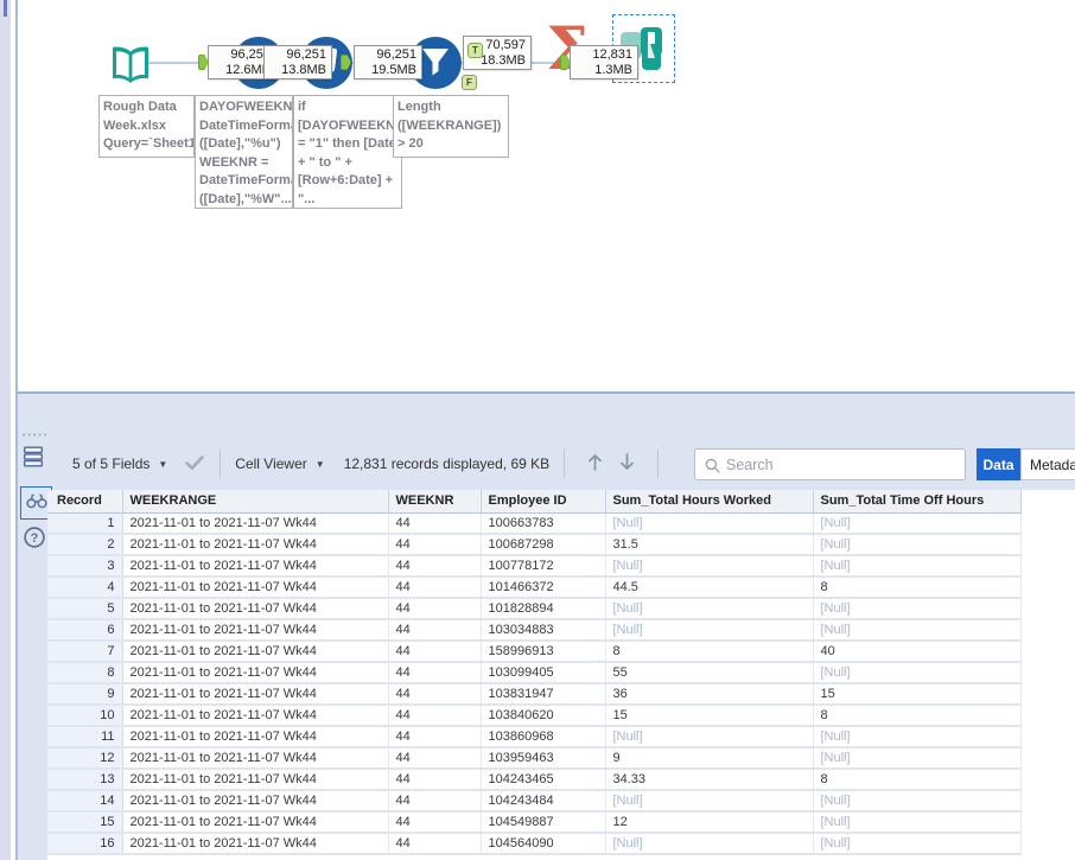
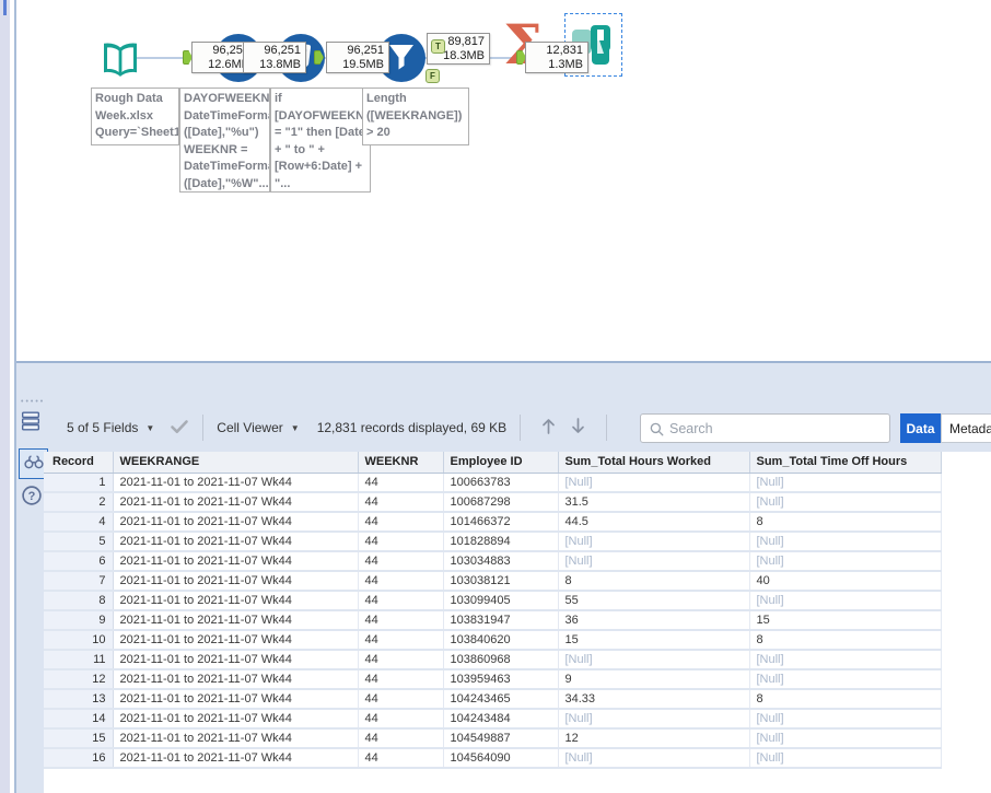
  96,25
  12.6M
  96,251
  13.8MB
  96,251
  19.5MB
  T
  F
- 70,597
+ 89,817
  18.3MB
  Σ
  12,831
  1.3MB
  Rough Data
  Week.xlsx
  Query=`Sheet1
  DAYOFWEEKN
  DateTimeForm
  ([Date],"%u")
  WEEKNR =
  DateTimeForm
  ([Date],"%W"...
  if
  [DAYOFWEEKN
  = "1" then [Dat
  + " to " +
  [Row+6:Date] +
  "...
  Length
  ([WEEKRANGE])
  > 20
  ?
  5 of 5 Fields
  ▼
  Cell Viewer
  ▼
  12,831 records displayed, 69 KB
  Search
  Data
  Metada
  Record	WEEKRANGE	WEEKNR	Employee ID	Sum_Total Hours Worked	Sum_Total Time Off Hours
  1	2021-11-01 to 2021-11-07 Wk44	44	100663783	[Null]	[Null]
  2	2021-11-01 to 2021-11-07 Wk44	44	100687298	31.5	[Null]
- 3	2021-11-01 to 2021-11-07 Wk44	44	100778172	[Null]	[Null]
  4	2021-11-01 to 2021-11-07 Wk44	44	101466372	44.5	8
  5	2021-11-01 to 2021-11-07 Wk44	44	101828894	[Null]	[Null]
  6	2021-11-01 to 2021-11-07 Wk44	44	103034883	[Null]	[Null]
- 7	2021-11-01 to 2021-11-07 Wk44	44	158996913	8	40
+ 7	2021-11-01 to 2021-11-07 Wk44	44	103038121	8	40
  8	2021-11-01 to 2021-11-07 Wk44	44	103099405	55	[Null]
  9	2021-11-01 to 2021-11-07 Wk44	44	103831947	36	15
  10	2021-11-01 to 2021-11-07 Wk44	44	103840620	15	8
  11	2021-11-01 to 2021-11-07 Wk44	44	103860968	[Null]	[Null]
  12	2021-11-01 to 2021-11-07 Wk44	44	103959463	9	[Null]
  13	2021-11-01 to 2021-11-07 Wk44	44	104243465	34.33	8
  14	2021-11-01 to 2021-11-07 Wk44	44	104243484	[Null]	[Null]
  15	2021-11-01 to 2021-11-07 Wk44	44	104549887	12	[Null]
  16	2021-11-01 to 2021-11-07 Wk44	44	104564090	[Null]	[Null]
